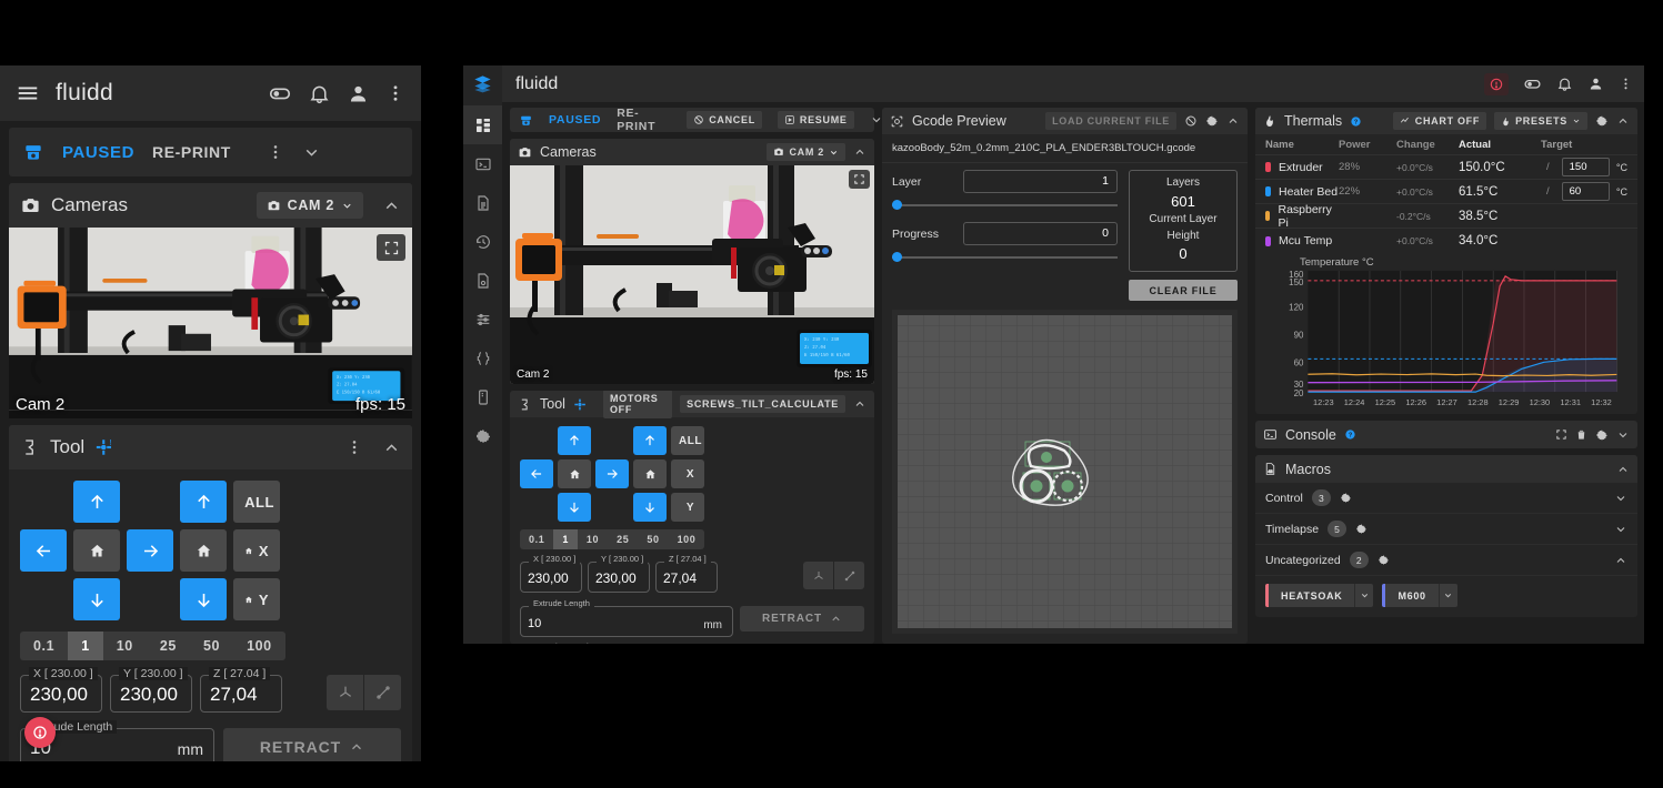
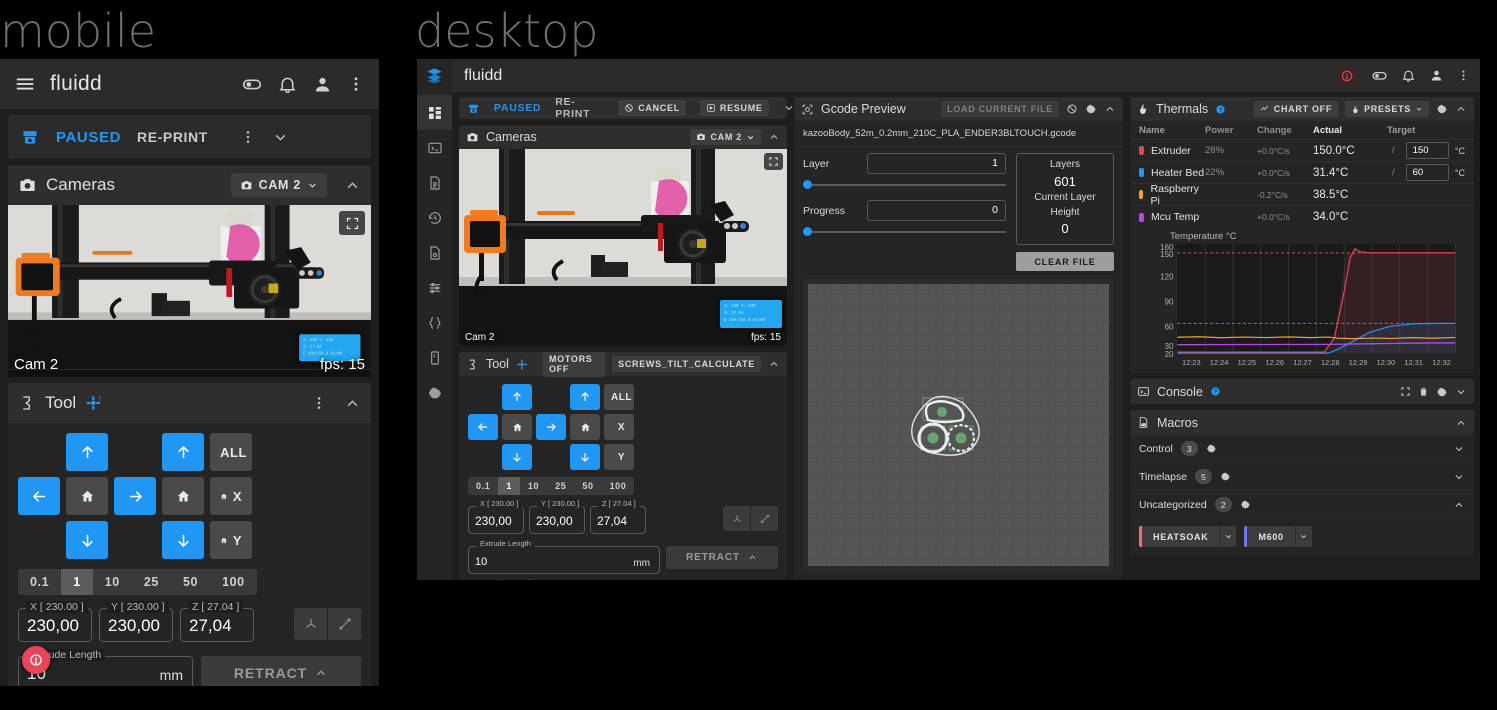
+ mobile
+ desktop
  fluidd
  PAUSED
  RE-PRINT
  Cameras
  CAM 2
  Cam 2
  fps: 15
  Tool
  !
  ALL
  X
  Y
  0.1
  1
  10
  25
  50
  100
  X [ 230.00 ]
  230,00
  Y [ 230.00 ]
  230,00
  Z [ 27.04 ]
  27,04
  mm
  RETRACT
  fluidd
  PAUSED
  RE-PRINT
  CANCEL
  RESUME
  Cameras
  CAM 2
  Cam 2
  fps: 15
  Tool
  MOTORS OFF
  SCREWS_TILT_CALCULATE
  ALL
  X
  Y
  0.1
  1
  10
  25
  50
  100
  X [ 230.00 ]
  230,00
  Y [ 230.00 ]
  230,00
  Z [ 27.04 ]
  27,04
  Extrude Length
  10
  mm
  RETRACT
  Gcode Preview
  LOAD CURRENT FILE
  kazooBody_52m_0.2mm_210C_PLA_ENDER3BLTOUCH.gcode
  Layer
  1
  Progress
  0
  Layers
  601
  Current Layer Height
  0
  CLEAR FILE
  Thermals
  CHART OFF
  PRESETS
  Name
  Power
  Change
  Actual
  Target
  Extruder
  28%
  +0.0°C/s
  150.0°C
  /
  150
  °C
  Heater Bed
  22%
  +0.0°C/s
- 61.5°C
+ 31.4°C
  /
  60
  °C
  Raspberry Pi
  -0.2°C/s
  38.5°C
  Mcu Temp
  +0.0°C/s
  34.0°C
  Temperature °C
  160
  150
  120
  90
  60
  30
  20
  12:23
  12:24
  12:25
  12:26
  12:27
  12:28
  12:29
  12:30
  12:31
  12:32
  Console
  Macros
  Control
  3
  Timelapse
  5
  Uncategorized
  2
  HEATSOAK
  M600
